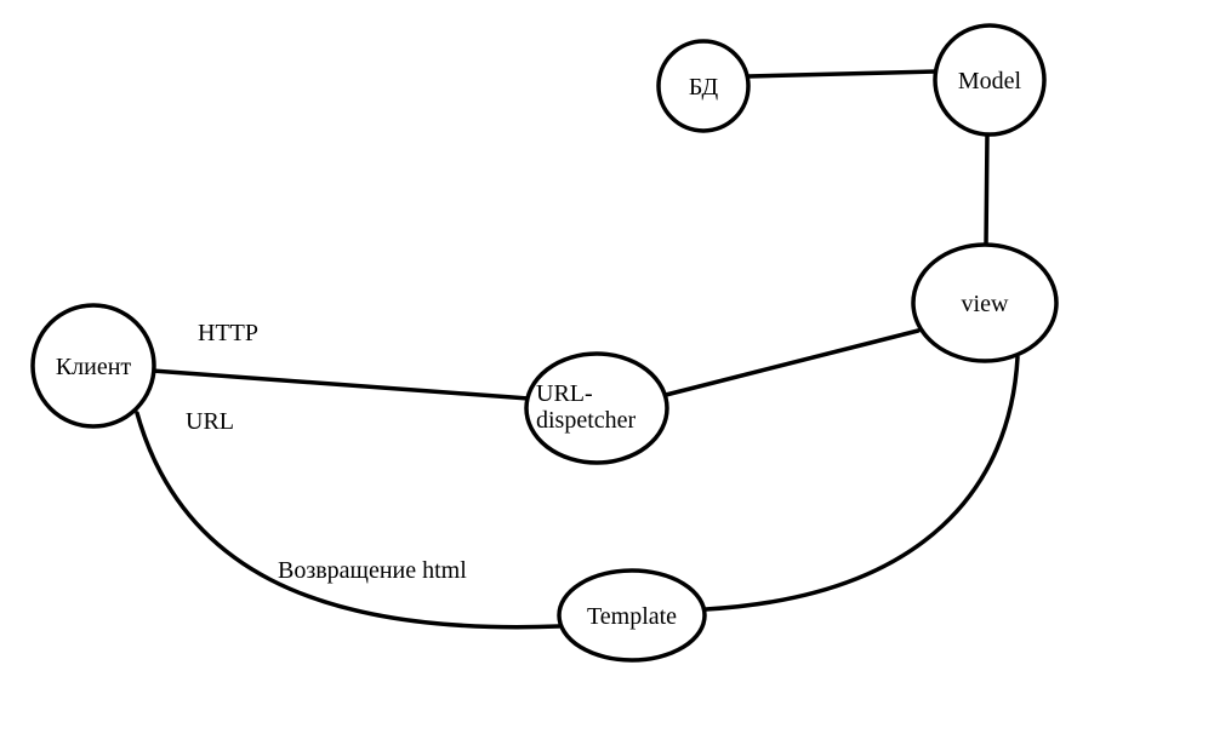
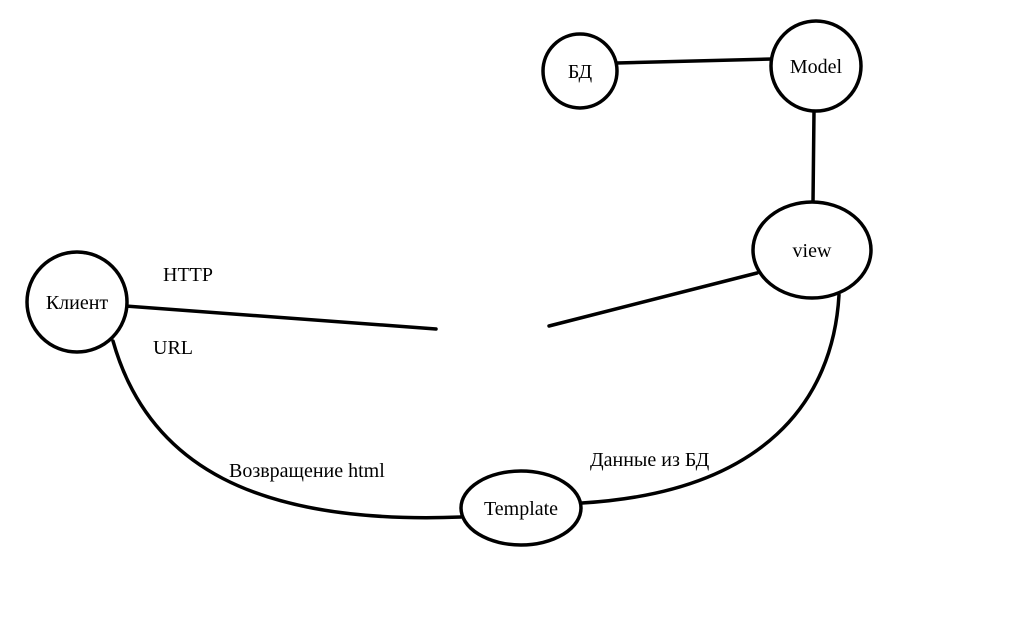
  HTTP
  URL
  Возвращение html
+ Данные из БД
  БД
  Model
  view
  Клиент
- URL-
- dispetcher
  Template
